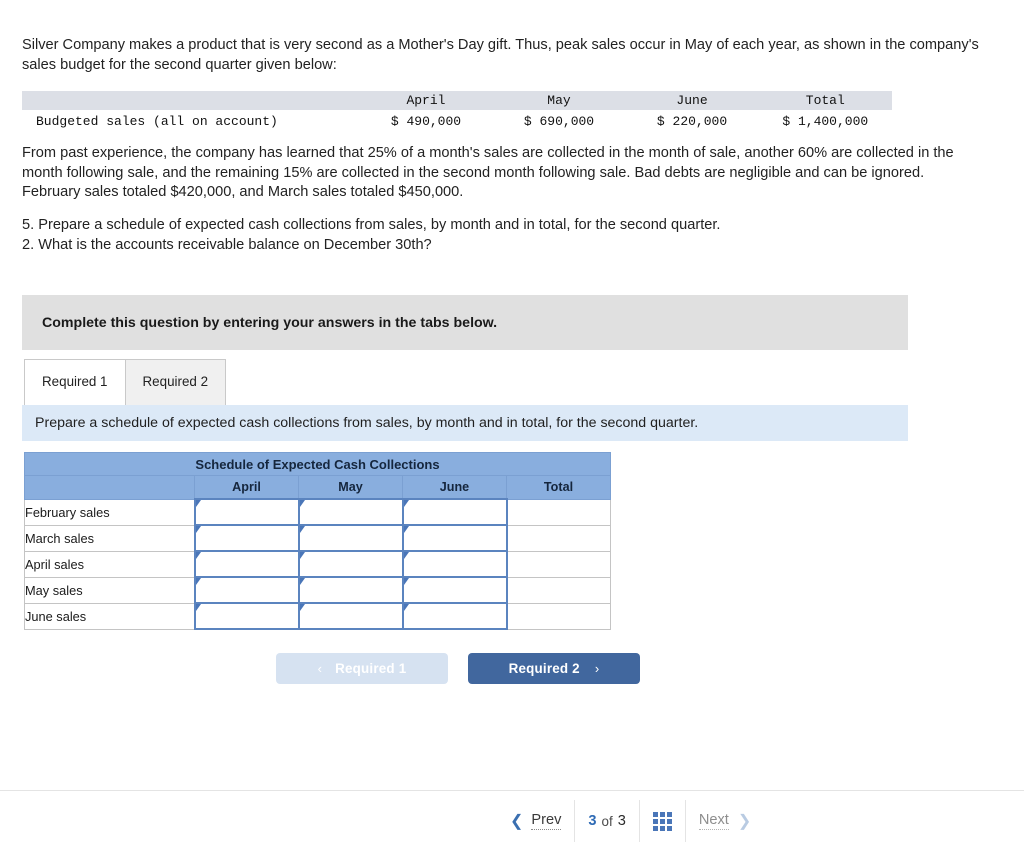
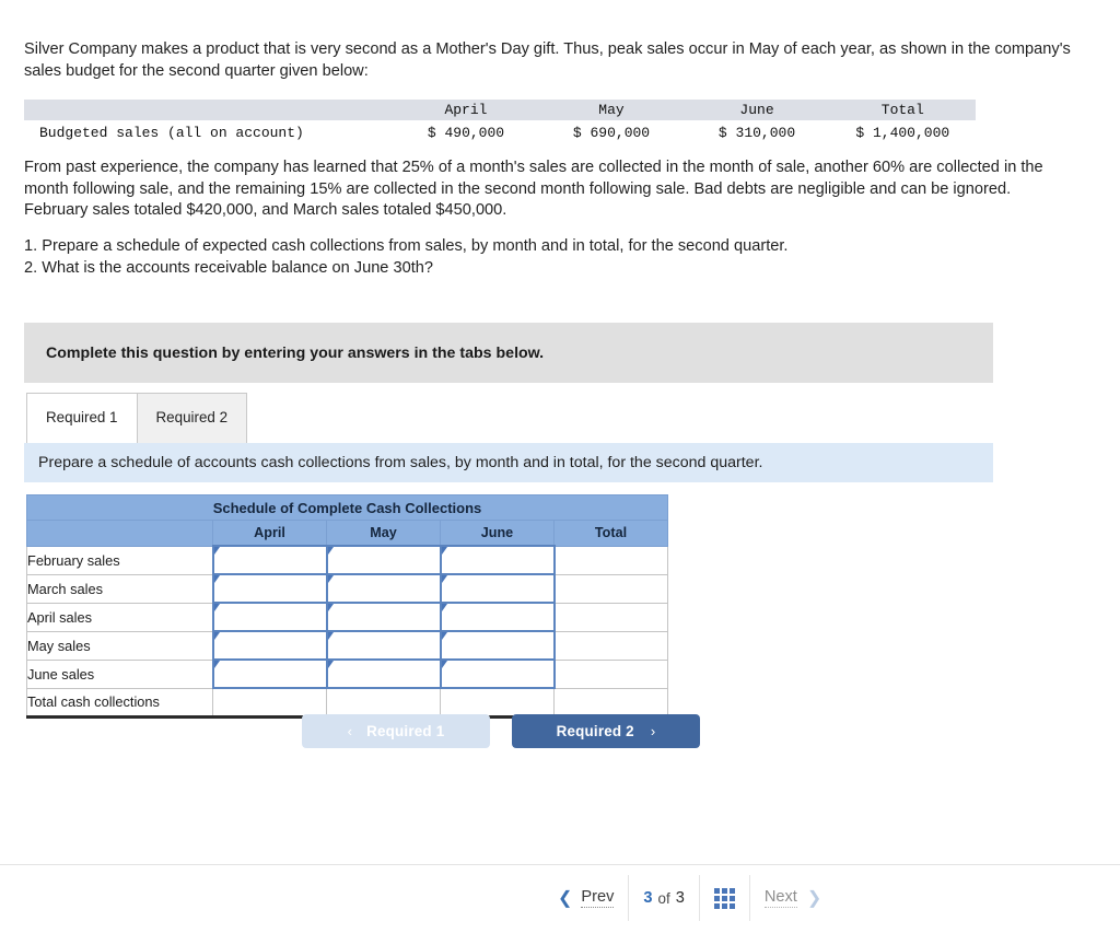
  Silver Company makes a product that is very second as a Mother's Day gift. Thus, peak sales occur in May of each year, as shown in the company's sales budget for the second quarter given below:
  	April	May	June	Total
- Budgeted sales (all on account)	$ 490,000	$ 690,000	$ 220,000	$ 1,400,000
+ Budgeted sales (all on account)	$ 490,000	$ 690,000	$ 310,000	$ 1,400,000
  From past experience, the company has learned that 25% of a month's sales are collected in the month of sale, another 60% are collected in the month following sale, and the remaining 15% are collected in the second month following sale. Bad debts are negligible and can be ignored. February sales totaled $420,000, and March sales totaled $450,000.
- 5. Prepare a schedule of expected cash collections from sales, by month and in total, for the second quarter.
+ 1. Prepare a schedule of expected cash collections from sales, by month and in total, for the second quarter.
- 2. What is the accounts receivable balance on December 30th?
+ 2. What is the accounts receivable balance on June 30th?
  Complete this question by entering your answers in the tabs below.
  Required 1
  Required 2
- Prepare a schedule of expected cash collections from sales, by month and in total, for the second quarter.
+ Prepare a schedule of accounts cash collections from sales, by month and in total, for the second quarter.
- Schedule of Expected Cash Collections
+ Schedule of Complete Cash Collections
  	April	May	June	Total
  February sales
  March sales
  April sales
  May sales
  June sales
+ Total cash collections
  ‹
  Required 1
  Required 2
  ›
  ❮
  Prev
  3
  of
  3
  Next
  ❯
